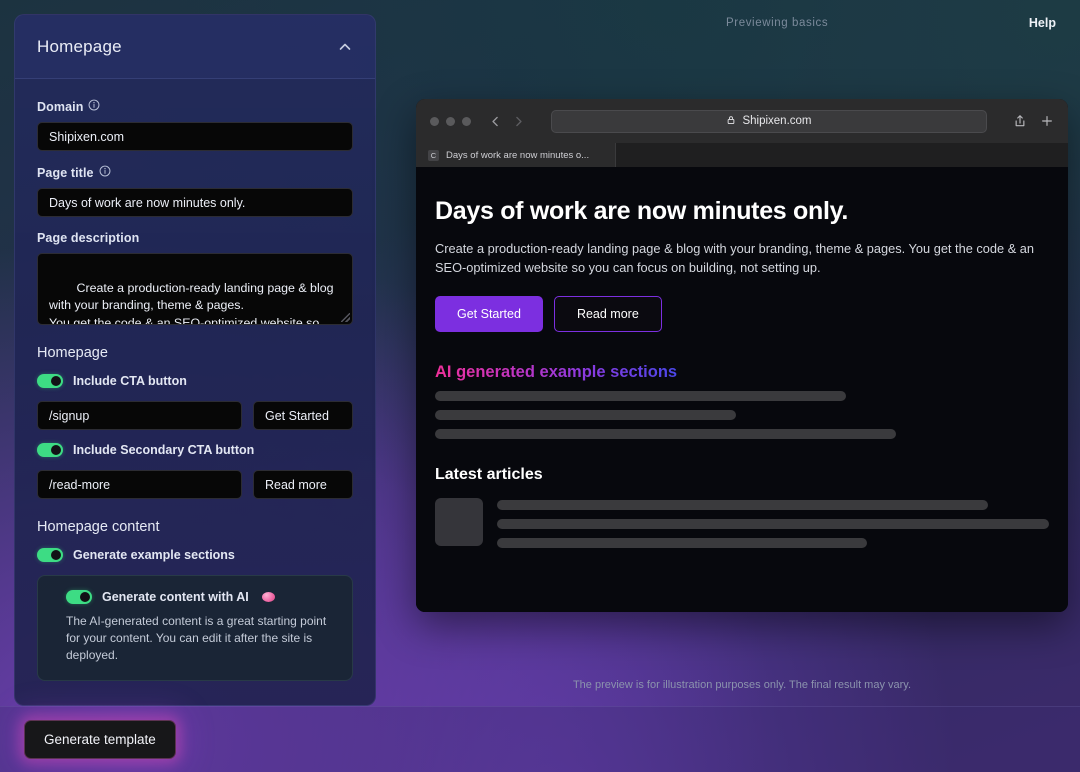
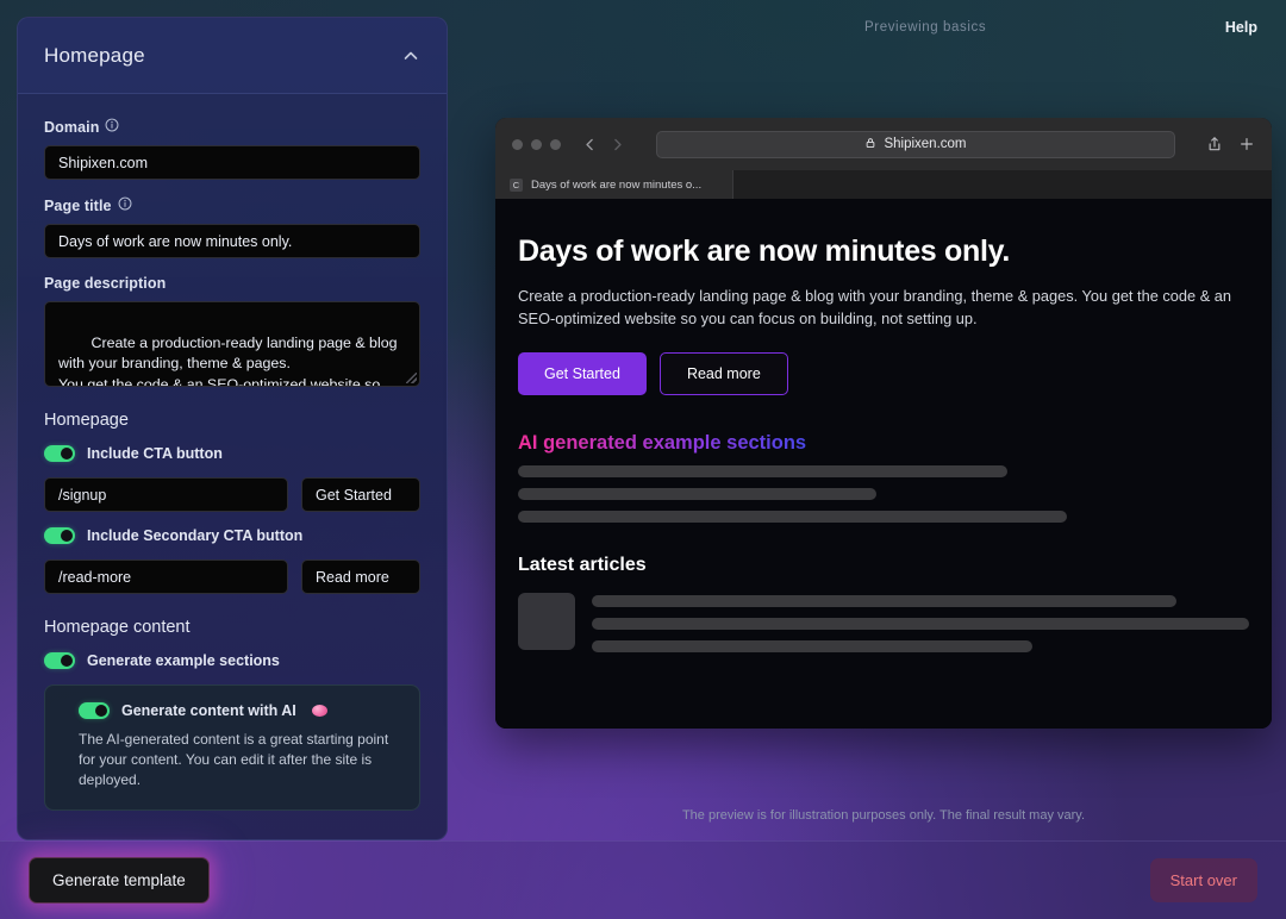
  Homepage
  Domain
  Shipixen.com
  Page title
  Days of work are now minutes only.
  Page description
  Create a production-ready landing page & blog with your branding, theme & pages.
  Homepage
  Include CTA button
  /signup
  Get Started
  Include Secondary CTA button
  /read-more
  Read more
  Homepage content
  Generate example sections
  Generate content with AI
  The AI-generated content is a great starting point for your content. You can edit it after the site is deployed.
  Previewing basics
  Help
  Shipixen.com
  C
  Days of work are now minutes o...
  Days of work are now minutes only.
  Create a production-ready landing page & blog with your branding, theme & pages. You get the code & an SEO-optimized website so you can focus on building, not setting up.
  Get Started
  Read more
  AI generated example sections
  Latest articles
  The preview is for illustration purposes only. The final result may vary.
  Generate template
+ Start over
